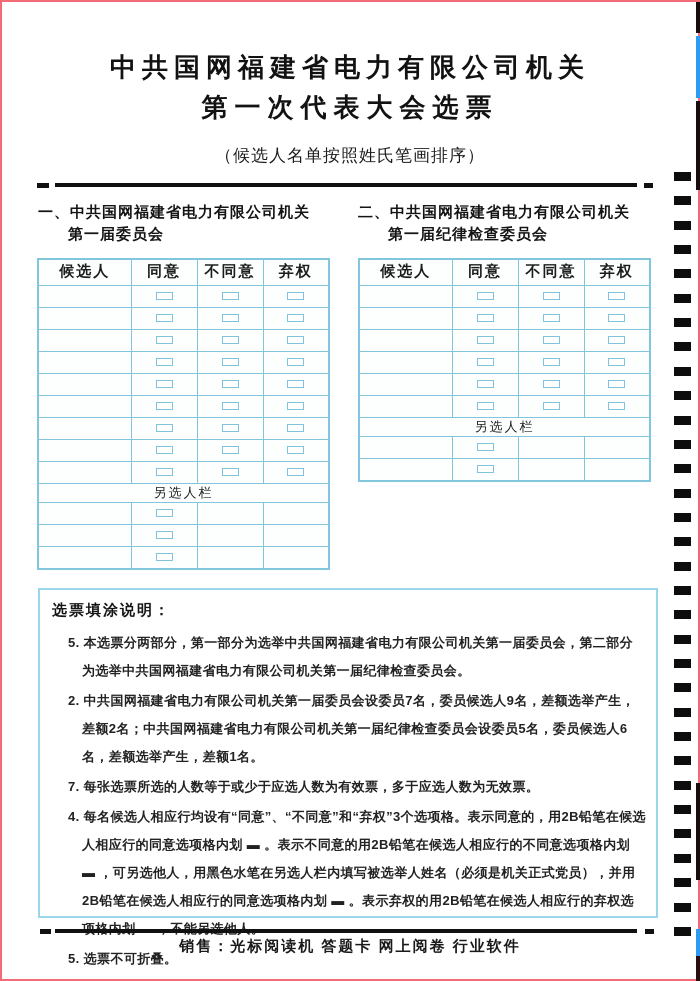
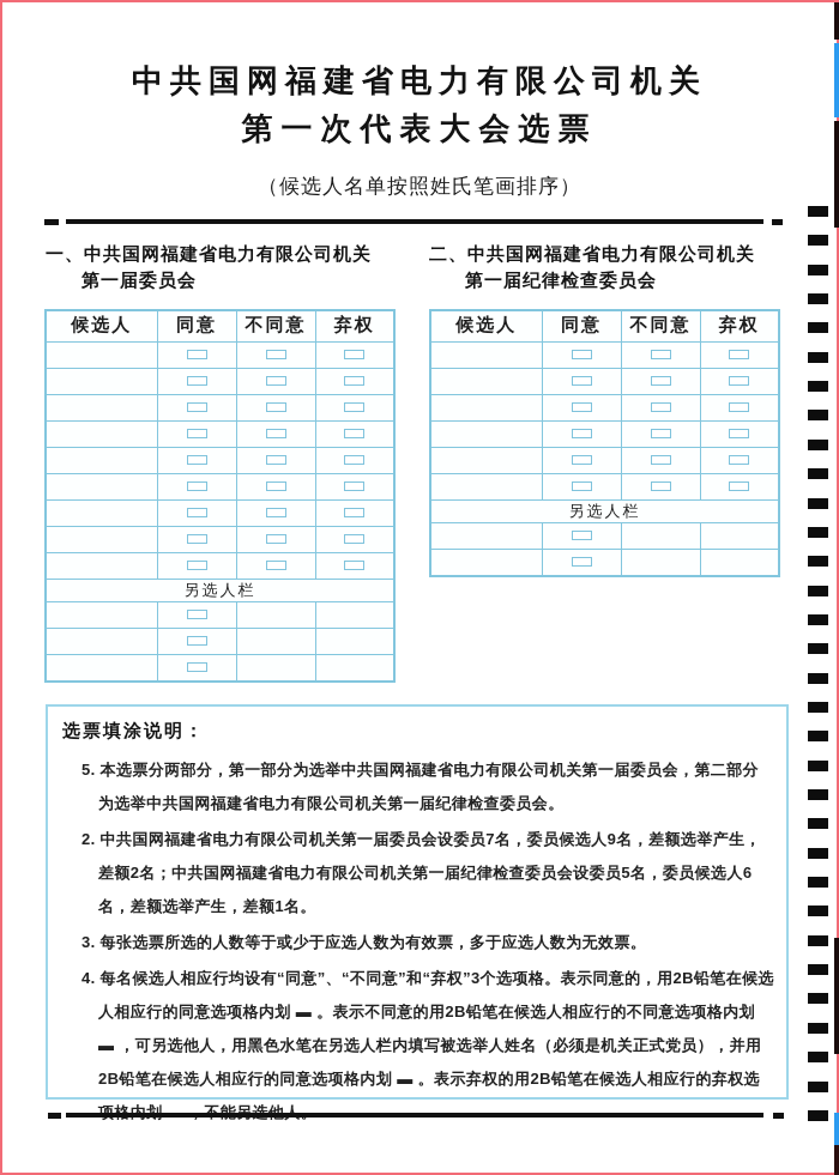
  中共国网福建省电力有限公司机关
  第一次代表大会选票
  （候选人名单按照姓氏笔画排序）
  一、中共国网福建省电力有限公司机关
  第一届委员会
  二、中共国网福建省电力有限公司机关
  第一届纪律检查委员会
  候选人	同意	不同意	弃权
  另选人栏
  候选人	同意	不同意	弃权
  另选人栏
  选票填涂说明：
  5. 本选票分两部分，第一部分为选举中共国网福建省电力有限公司机关第一届委员会，第二部分为选举中共国网福建省电力有限公司机关第一届纪律检查委员会。
  2. 中共国网福建省电力有限公司机关第一届委员会设委员7名，委员候选人9名，差额选举产生，差额2名；中共国网福建省电力有限公司机关第一届纪律检查委员会设委员5名，委员候选人6名，差额选举产生，差额1名。
- 7. 每张选票所选的人数等于或少于应选人数为有效票，多于应选人数为无效票。
+ 3. 每张选票所选的人数等于或少于应选人数为有效票，多于应选人数为无效票。
  4. 每名候选人相应行均设有“同意”、“不同意”和“弃权”3个选项格。表示同意的，用2B铅笔在候选人相应行的同意选项格内划 ▬ 。表示不同意的用2B铅笔在候选人相应行的不同意选项格内划 ▬ ，可另选他人，用黑色水笔在另选人栏内填写被选举人姓名（必须是机关正式党员），并用2B铅笔在候选人相应行的同意选项格内划 ▬ 。表示弃权的用2B铅笔在候选人相应行的弃权选
- 5. 选票不可折叠。
- 销售：光标阅读机 答题卡 网上阅卷 行业软件
